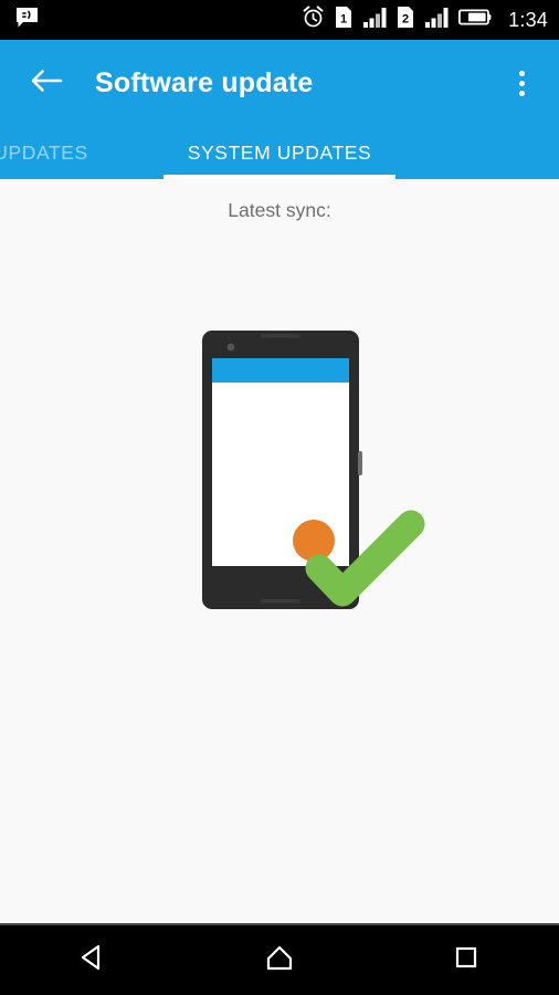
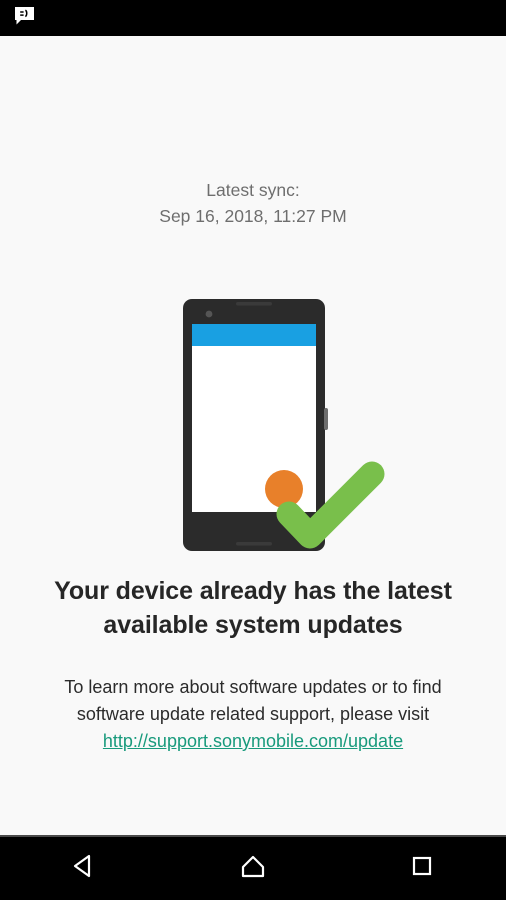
- 1
- 2
- 1:34
- Software update
- UPDATES
- SYSTEM UPDATES
  Latest sync:
+ Sep 16, 2018, 11:27 PM
+ Your device already has the latest available system updates
+ To learn more about software updates or to find
+ software update related support, please visit
+ http://support.sonymobile.com/update
